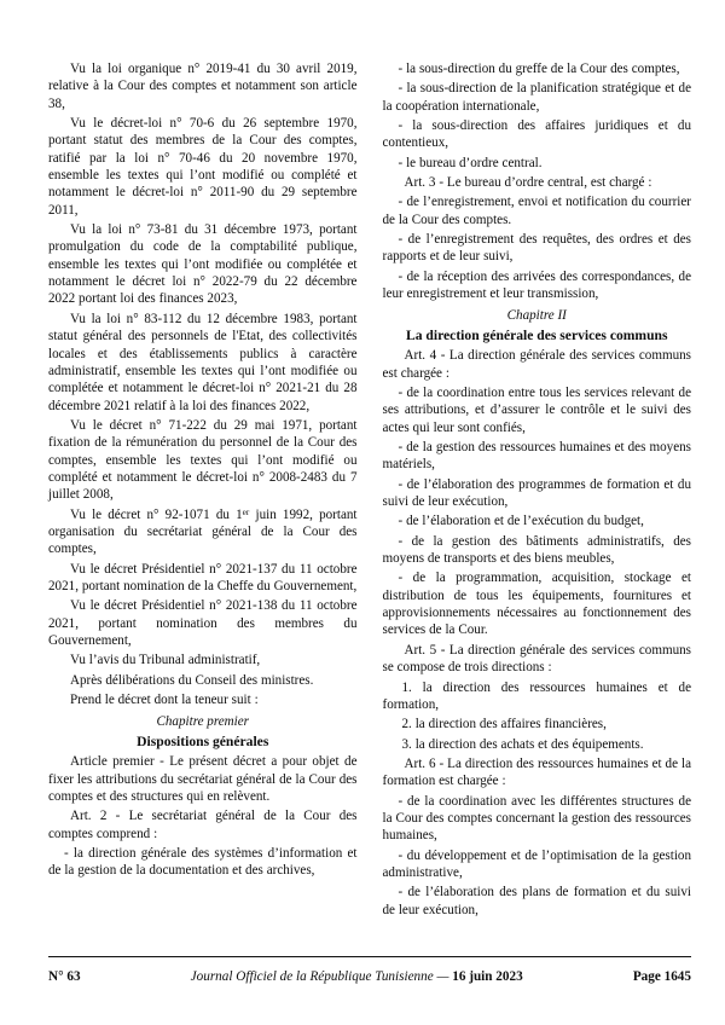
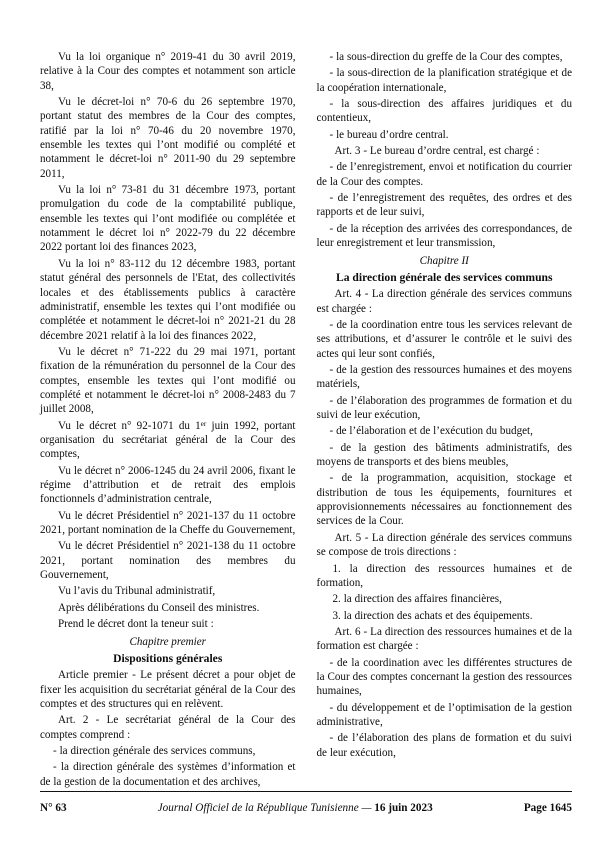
  Vu la loi organique n° 2019-41 du 30 avril 2019, relative à la Cour des comptes et notamment son article 38,
  Vu le décret-loi n° 70-6 du 26 septembre 1970, portant statut des membres de la Cour des comptes, ratifié par la loi n° 70-46 du 20 novembre 1970, ensemble les textes qui l’ont modifié ou complété et notamment le décret-loi n° 2011-90 du 29 septembre 2011,
  Vu la loi n° 73-81 du 31 décembre 1973, portant promulgation du code de la comptabilité publique, ensemble les textes qui l’ont modifiée ou complétée et notamment le décret loi n° 2022-79 du 22 décembre 2022 portant loi des finances 2023,
  Vu la loi n° 83-112 du 12 décembre 1983, portant statut général des personnels de l'Etat, des collectivités locales et des établissements publics à caractère administratif, ensemble les textes qui l’ont modifiée ou complétée et notamment le décret-loi n° 2021-21 du 28 décembre 2021 relatif à la loi des finances 2022,
  Vu le décret n° 71-222 du 29 mai 1971, portant fixation de la rémunération du personnel de la Cour des comptes, ensemble les textes qui l’ont modifié ou complété et notamment le décret-loi n° 2008-2483 du 7 juillet 2008,
  Vu le décret n° 92-1071 du 1er juin 1992, portant organisation du secrétariat général de la Cour des comptes,
+ Vu le décret n° 2006-1245 du 24 avril 2006, fixant le régime d’attribution et de retrait des emplois fonctionnels d’administration centrale,
  Vu le décret Présidentiel n° 2021-137 du 11 octobre 2021, portant nomination de la Cheffe du Gouvernement,
  Vu le décret Présidentiel n° 2021-138 du 11 octobre 2021, portant nomination des membres du Gouvernement,
  Vu l’avis du Tribunal administratif,
  Après délibérations du Conseil des ministres.
  Prend le décret dont la teneur suit :
  Chapitre premier
  Dispositions générales
- Article premier - Le présent décret a pour objet de fixer les attributions du secrétariat général de la Cour des comptes et des structures qui en relèvent.
+ Article premier - Le présent décret a pour objet de fixer les acquisition du secrétariat général de la Cour des comptes et des structures qui en relèvent.
  Art. 2 - Le secrétariat général de la Cour des comptes comprend :
+ - la direction générale des services communs,
  - la direction générale des systèmes d’information et de la gestion de la documentation et des archives,
  - la sous-direction du greffe de la Cour des comptes,
  - la sous-direction de la planification stratégique et de la coopération internationale,
  - la sous-direction des affaires juridiques et du contentieux,
  - le bureau d’ordre central.
  Art. 3 - Le bureau d’ordre central, est chargé :
  - de l’enregistrement, envoi et notification du courrier de la Cour des comptes.
  - de l’enregistrement des requêtes, des ordres et des rapports et de leur suivi,
  - de la réception des arrivées des correspondances, de leur enregistrement et leur transmission,
  Chapitre II
  La direction générale des services communs
  Art. 4 - La direction générale des services communs est chargée :
  - de la coordination entre tous les services relevant de ses attributions, et d’assurer le contrôle et le suivi des actes qui leur sont confiés,
  - de la gestion des ressources humaines et des moyens matériels,
  - de l’élaboration des programmes de formation et du suivi de leur exécution,
  - de l’élaboration et de l’exécution du budget,
  - de la gestion des bâtiments administratifs, des moyens de transports et des biens meubles,
  - de la programmation, acquisition, stockage et distribution de tous les équipements, fournitures et approvisionnements nécessaires au fonctionnement des services de la Cour.
  Art. 5 - La direction générale des services communs se compose de trois directions :
  1. la direction des ressources humaines et de formation,
  2. la direction des affaires financières,
  3. la direction des achats et des équipements.
  Art. 6 - La direction des ressources humaines et de la formation est chargée :
  - de la coordination avec les différentes structures de la Cour des comptes concernant la gestion des ressources humaines,
  - du développement et de l’optimisation de la gestion administrative,
  - de l’élaboration des plans de formation et du suivi de leur exécution,
  N° 63
  Journal Officiel de la République Tunisienne — 16 juin 2023
  Page 1645
